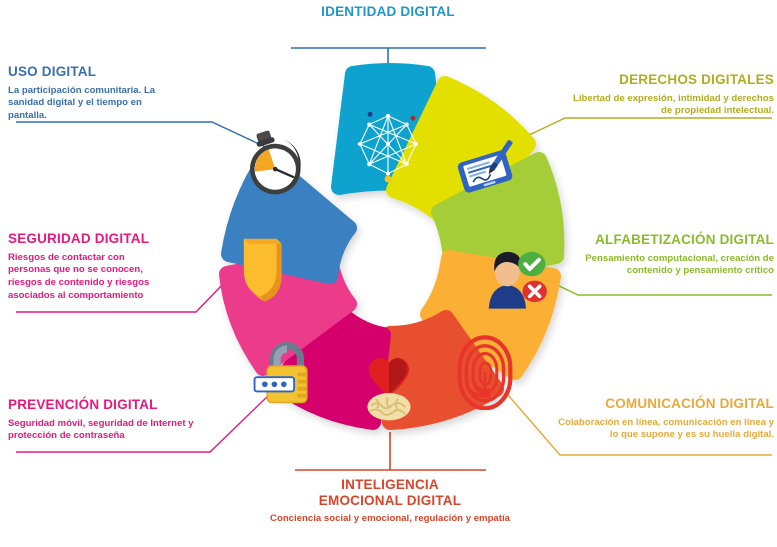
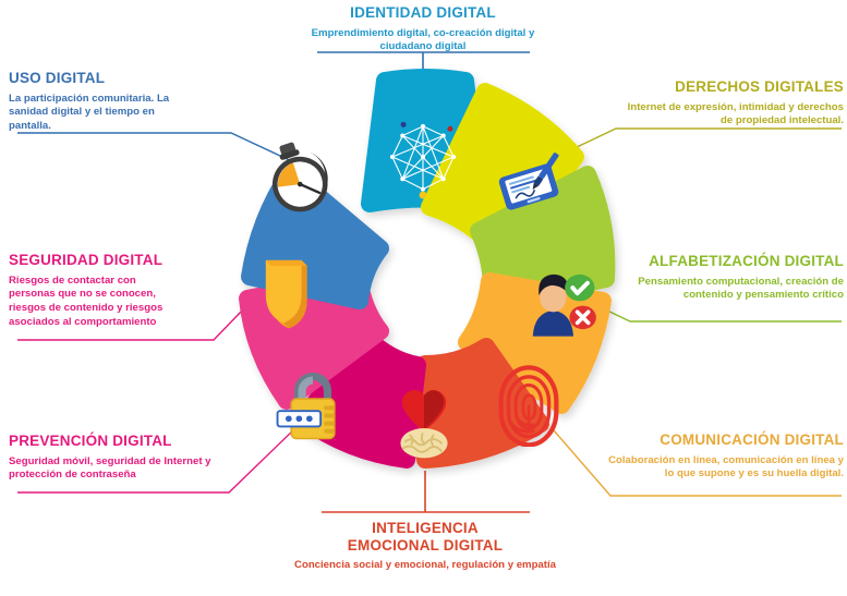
  IDENTIDAD DIGITAL
+ Emprendimiento digital, co-creación digital y ciudadano digital
  DERECHOS DIGITALES
- Libertad de expresión, intimidad y derechos de propiedad intelectual.
+ Internet de expresión, intimidad y derechos de propiedad intelectual.
  ALFABETIZACIÓN DIGITAL
  Pensamiento computacional, creación de contenido y pensamiento crítico
  COMUNICACIÓN DIGITAL
  Colaboración en línea, comunicación en línea y lo que supone y es su huella digital.
  INTELIGENCIA EMOCIONAL DIGITAL
  Conciencia social y emocional, regulación y empatía
  PREVENCIÓN DIGITAL
  Seguridad móvil, seguridad de Internet y protección de contraseña
  SEGURIDAD DIGITAL
  Riesgos de contactar con personas que no se conocen, riesgos de contenido y riesgos asociados al comportamiento
  USO DIGITAL
  La participación comunitaria. La sanidad digital y el tiempo en pantalla.
